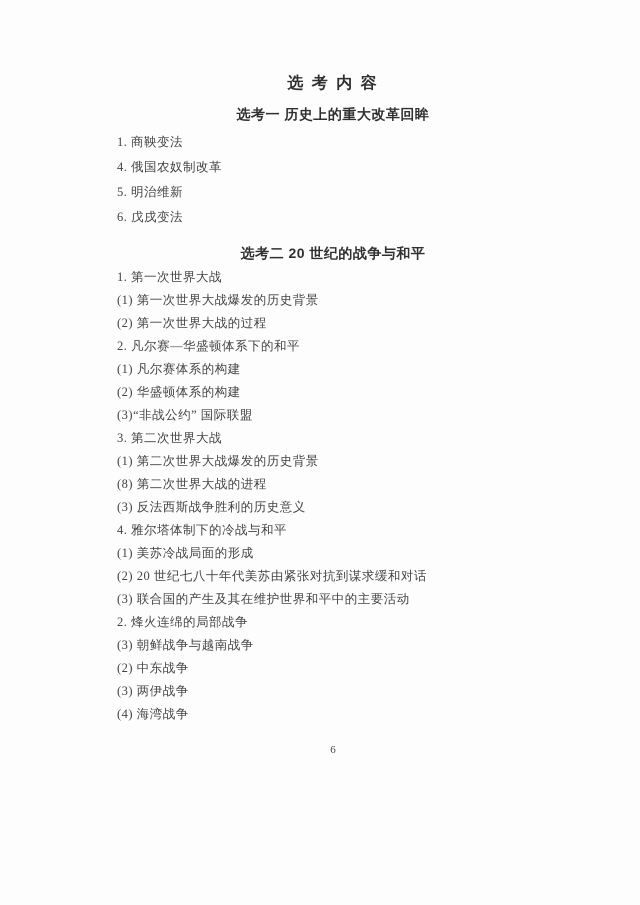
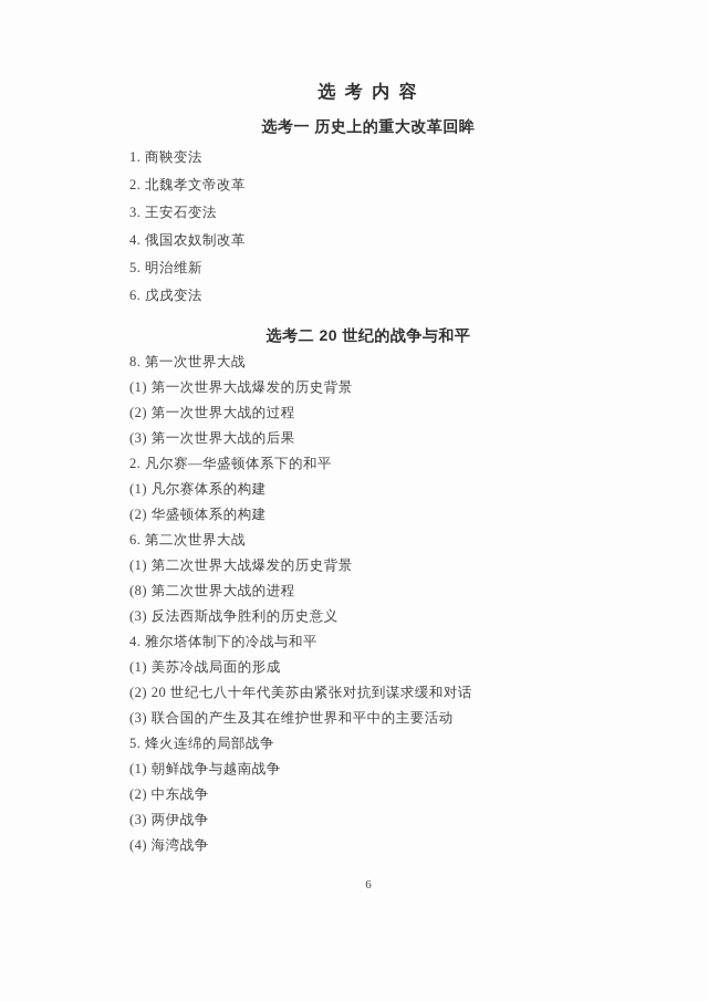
  选 考 内 容
  选考一 历史上的重大改革回眸
  1. 商鞅变法
+ 2. 北魏孝文帝改革
+ 3. 王安石变法
  4. 俄国农奴制改革
  5. 明治维新
  6. 戊戌变法
  选考二 20 世纪的战争与和平
- 1. 第一次世界大战
+ 8. 第一次世界大战
  (1) 第一次世界大战爆发的历史背景
  (2) 第一次世界大战的过程
+ (3) 第一次世界大战的后果
  2. 凡尔赛—华盛顿体系下的和平
  (1) 凡尔赛体系的构建
  (2) 华盛顿体系的构建
- (3)“非战公约” 国际联盟
- 3. 第二次世界大战
+ 6. 第二次世界大战
  (1) 第二次世界大战爆发的历史背景
  (8) 第二次世界大战的进程
  (3) 反法西斯战争胜利的历史意义
  4. 雅尔塔体制下的冷战与和平
  (1) 美苏冷战局面的形成
  (2) 20 世纪七八十年代美苏由紧张对抗到谋求缓和对话
  (3) 联合国的产生及其在维护世界和平中的主要活动
- 2. 烽火连绵的局部战争
+ 5. 烽火连绵的局部战争
- (3) 朝鲜战争与越南战争
+ (1) 朝鲜战争与越南战争
  (2) 中东战争
  (3) 两伊战争
  (4) 海湾战争
  6
